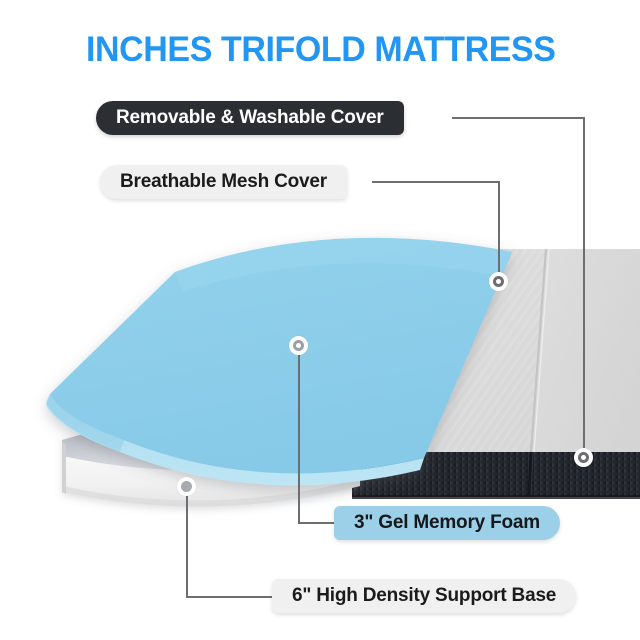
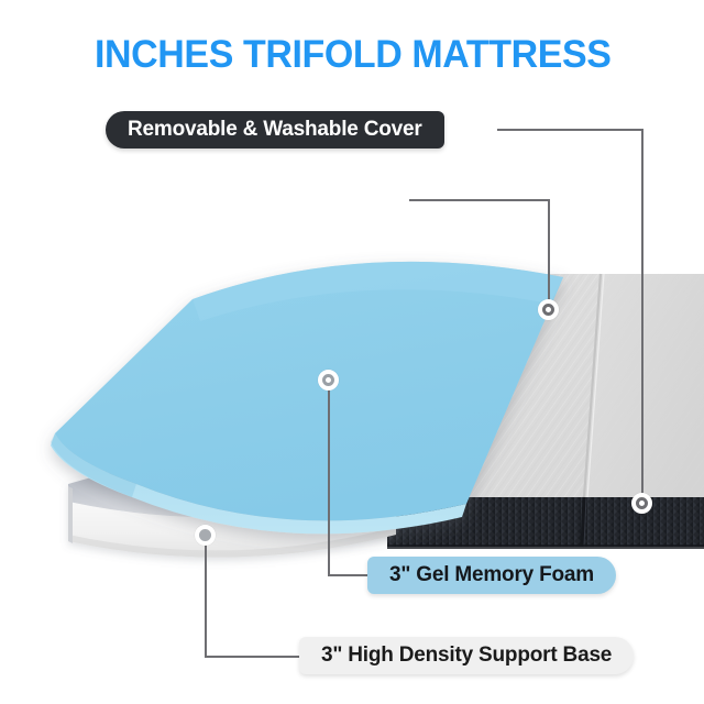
  INCHES TRIFOLD MATTRESS
  Removable & Washable Cover
- Breathable Mesh Cover
  3" Gel Memory Foam
- 6" High Density Support Base
+ 3" High Density Support Base
